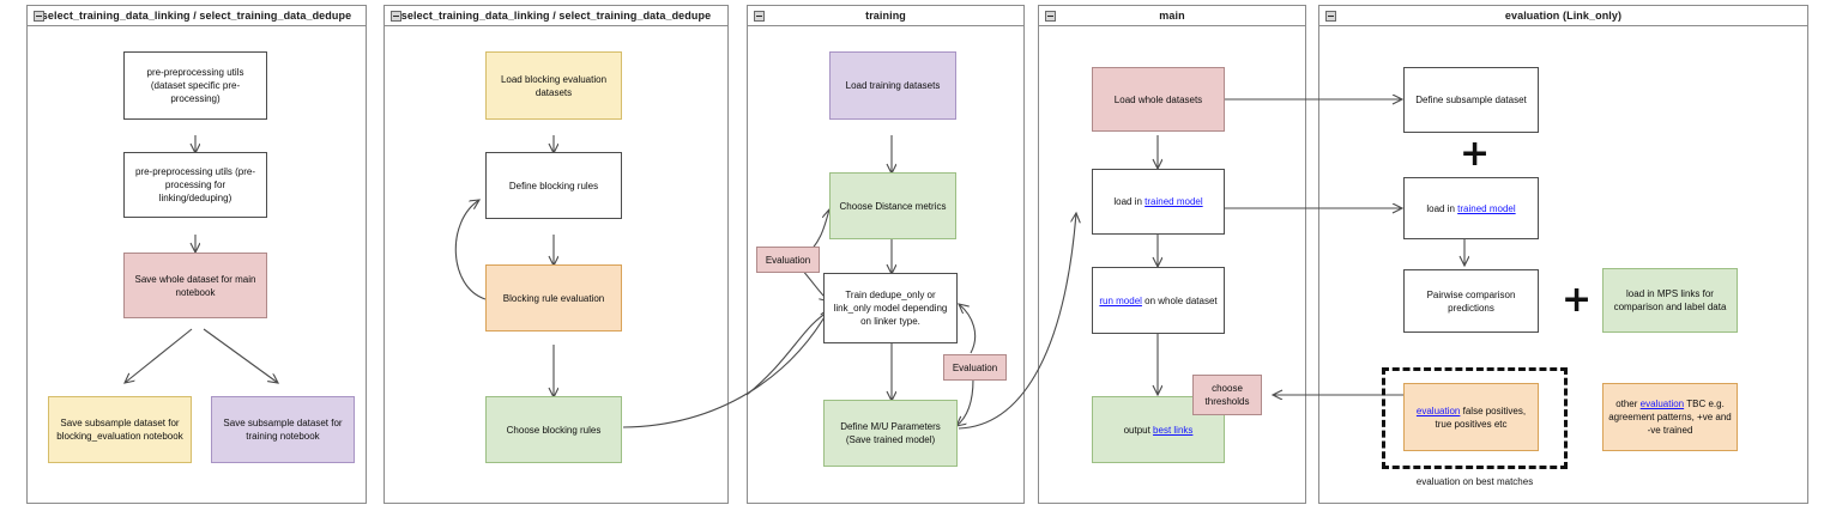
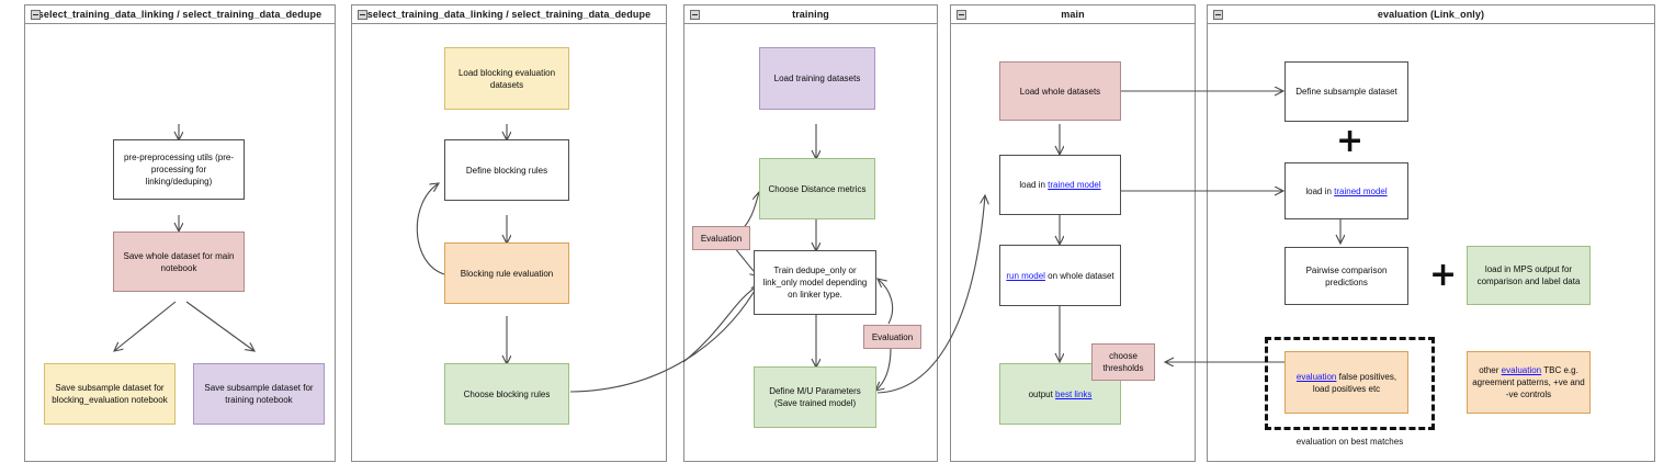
  select_training_data_linking / select_training_data_dedupe
- pre-preprocessing utils (dataset specific pre-processing)
  pre-preprocessing utils (pre-processing for linking/deduping)
  Save whole dataset for main notebook
  Save subsample dataset for blocking_evaluation notebook
  Save subsample dataset for training notebook
  select_training_data_linking / select_training_data_dedupe
  Load blocking evaluation datasets
  Define blocking rules
  Blocking rule evaluation
  Choose blocking rules
  training
  Load training datasets
  Choose Distance metrics
  Train dedupe_only or link_only model depending on linker type.
  Define M/U Parameters (Save trained model)
  Evaluation
  Evaluation
  main
  Load whole datasets
  load in trained model
  run model on whole dataset
  output best links
  choose thresholds
  evaluation (Link_only)
  Define subsample dataset
  +
  load in trained model
  Pairwise comparison predictions
  +
- load in MPS links for comparison and label data
+ load in MPS output for comparison and label data
- evaluation false positives, true positives etc
+ evaluation false positives, load positives etc
  evaluation on best matches
- other evaluation TBC e.g. agreement patterns, +ve and -ve trained
+ other evaluation TBC e.g. agreement patterns, +ve and -ve controls
